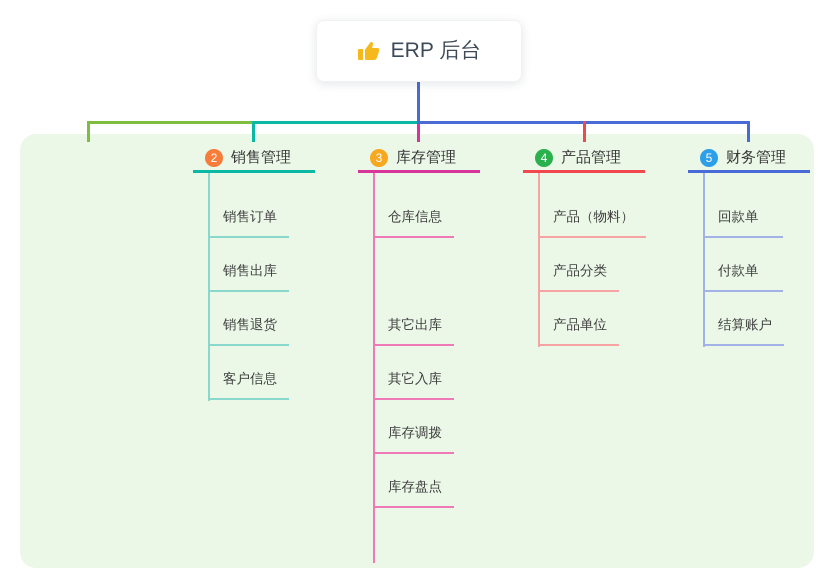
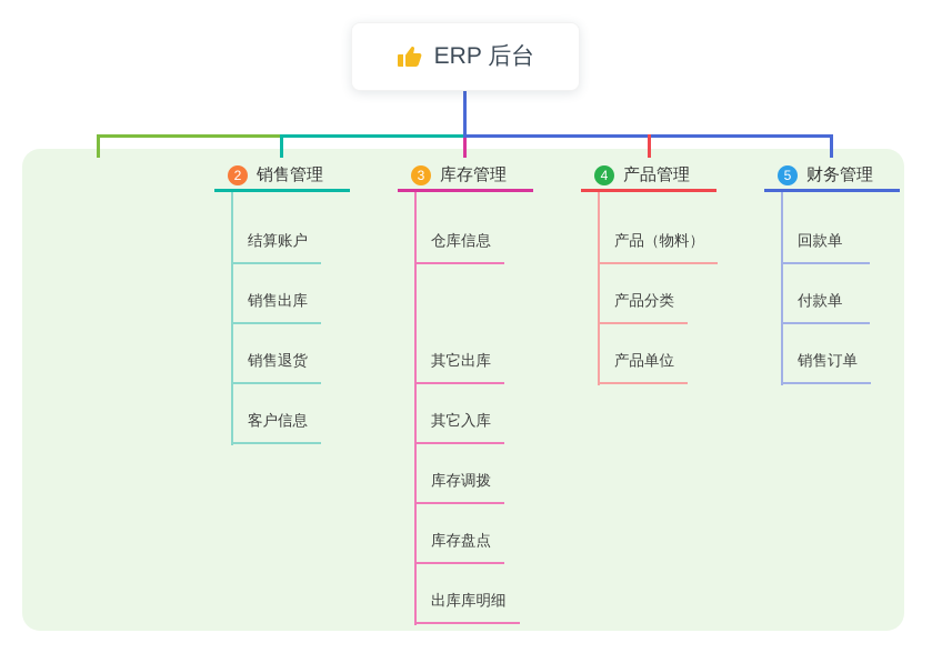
  ERP 后台
  2
  销售管理
- 销售订单
+ 结算账户
  销售出库
  销售退货
  客户信息
  3
  库存管理
  仓库信息
  其它出库
  其它入库
  库存调拨
  库存盘点
+ 出库库明细
  4
  产品管理
  产品（物料）
  产品分类
  产品单位
  5
  财务管理
  回款单
  付款单
- 结算账户
+ 销售订单
